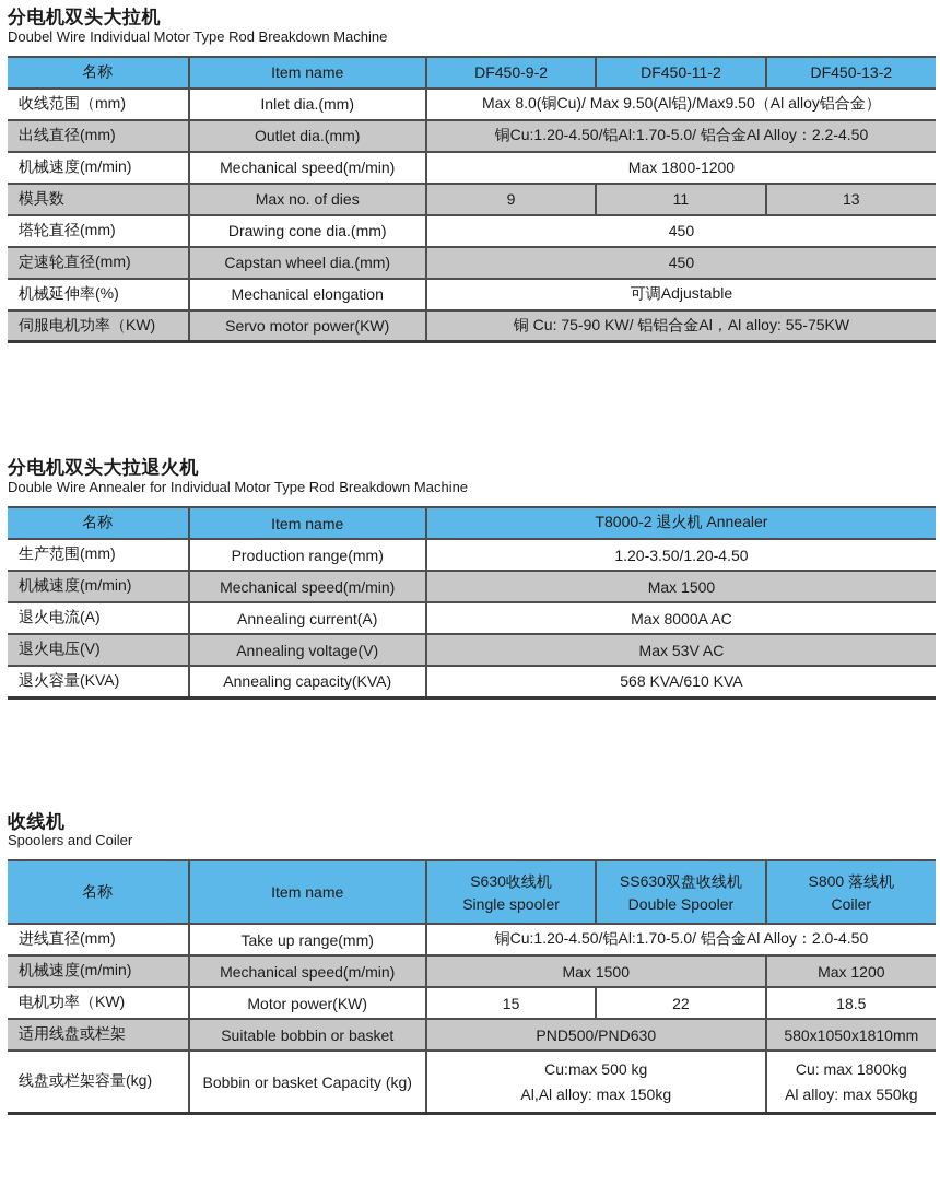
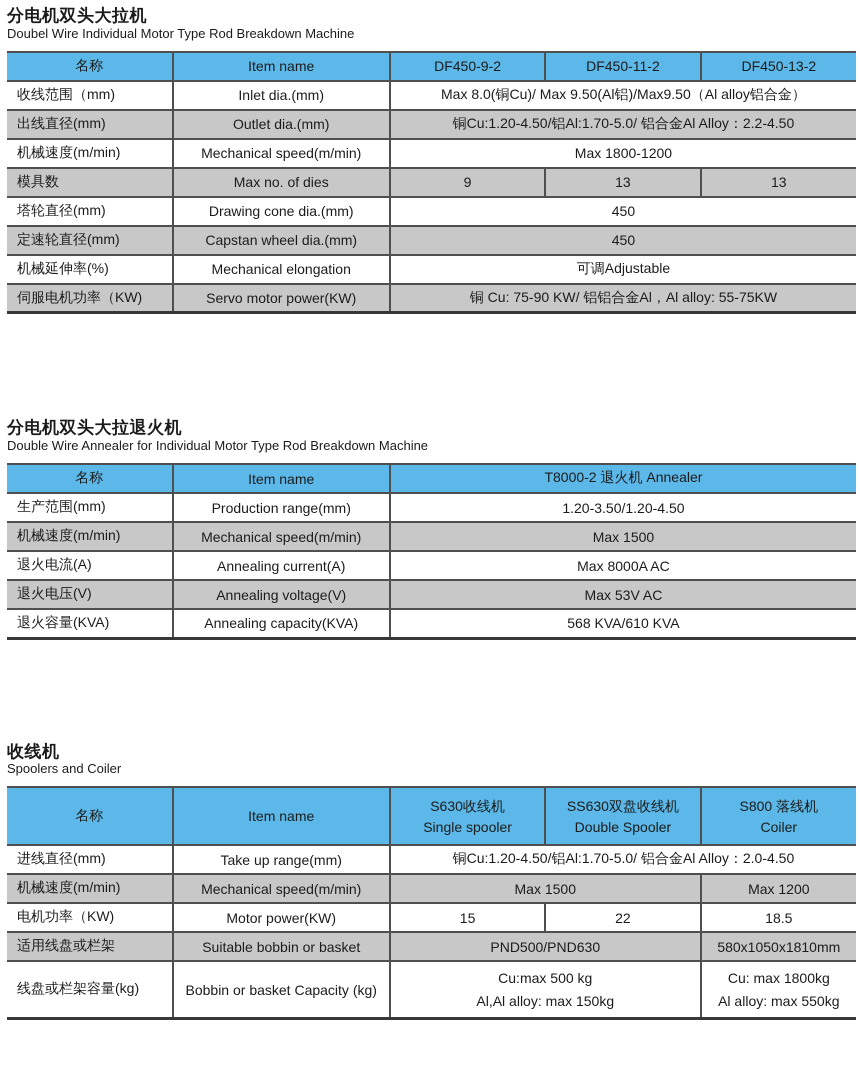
  分电机双头大拉机
  Doubel Wire Individual Motor Type Rod Breakdown Machine
  名称	Item name	DF450-9-2	DF450-11-2	DF450-13-2
  收线范围（mm)	Inlet dia.(mm)	Max 8.0(铜Cu)/ Max 9.50(Al铝)/Max9.50（Al alloy铝合金）
  出线直径(mm)	Outlet dia.(mm)	铜Cu:1.20-4.50/铝Al:1.70-5.0/ 铝合金Al Alloy：2.2-4.50
  机械速度(m/min)	Mechanical speed(m/min)	Max 1800-1200
- 模具数	Max no. of dies	9	11	13
+ 模具数	Max no. of dies	9	13	13
  塔轮直径(mm)	Drawing cone dia.(mm)	450
  定速轮直径(mm)	Capstan wheel dia.(mm)	450
  机械延伸率(%)	Mechanical elongation	可调Adjustable
  伺服电机功率（KW)	Servo motor power(KW)	铜 Cu: 75-90 KW/ 铝铝合金Al，Al alloy: 55-75KW
  分电机双头大拉退火机
  Double Wire Annealer for Individual Motor Type Rod Breakdown Machine
  名称	Item name	T8000-2 退火机 Annealer
  生产范围(mm)	Production range(mm)	1.20-3.50/1.20-4.50
  机械速度(m/min)	Mechanical speed(m/min)	Max 1500
  退火电流(A)	Annealing current(A)	Max 8000A AC
  退火电压(V)	Annealing voltage(V)	Max 53V AC
  退火容量(KVA)	Annealing capacity(KVA)	568 KVA/610 KVA
  收线机
  Spoolers and Coiler
  名称	Item name	S630收线机 Single spooler	SS630双盘收线机 Double Spooler	S800 落线机 Coiler
  进线直径(mm)	Take up range(mm)	铜Cu:1.20-4.50/铝Al:1.70-5.0/ 铝合金Al Alloy：2.0-4.50
  机械速度(m/min)	Mechanical speed(m/min)	Max 1500	Max 1200
  电机功率（KW)	Motor power(KW)	15	22	18.5
  适用线盘或栏架	Suitable bobbin or basket	PND500/PND630	580x1050x1810mm
  线盘或栏架容量(kg)	Bobbin or basket Capacity (kg)	Cu:max 500 kg Al,Al alloy: max 150kg	Cu: max 1800kg Al alloy: max 550kg
